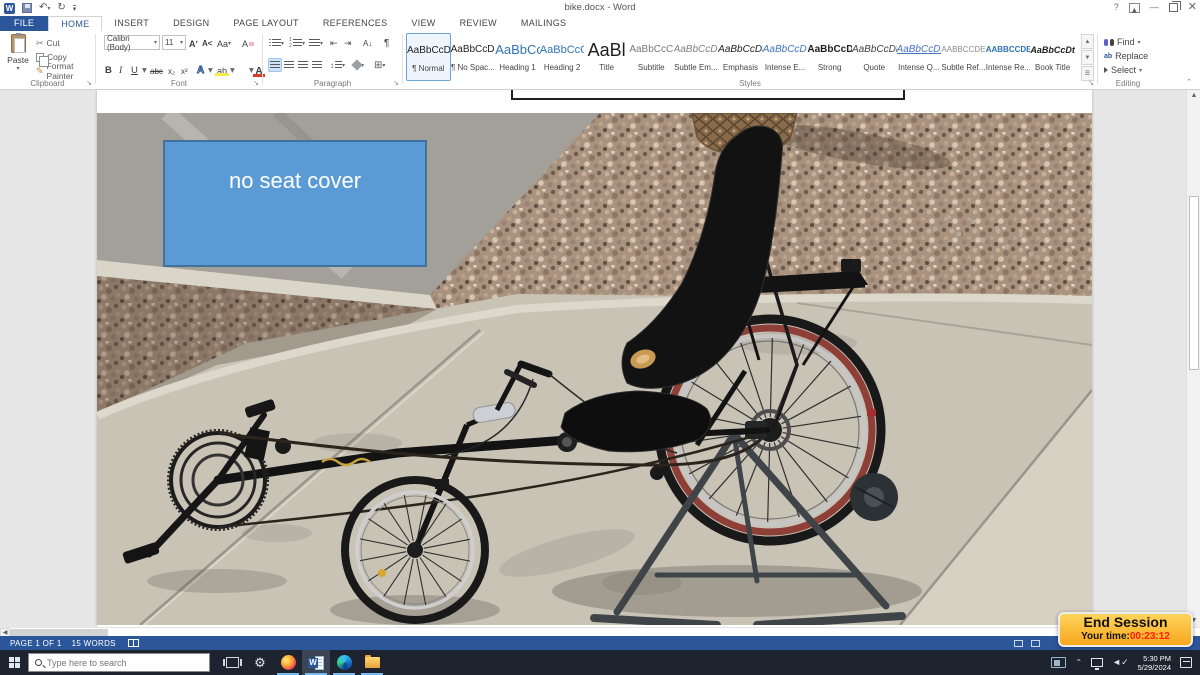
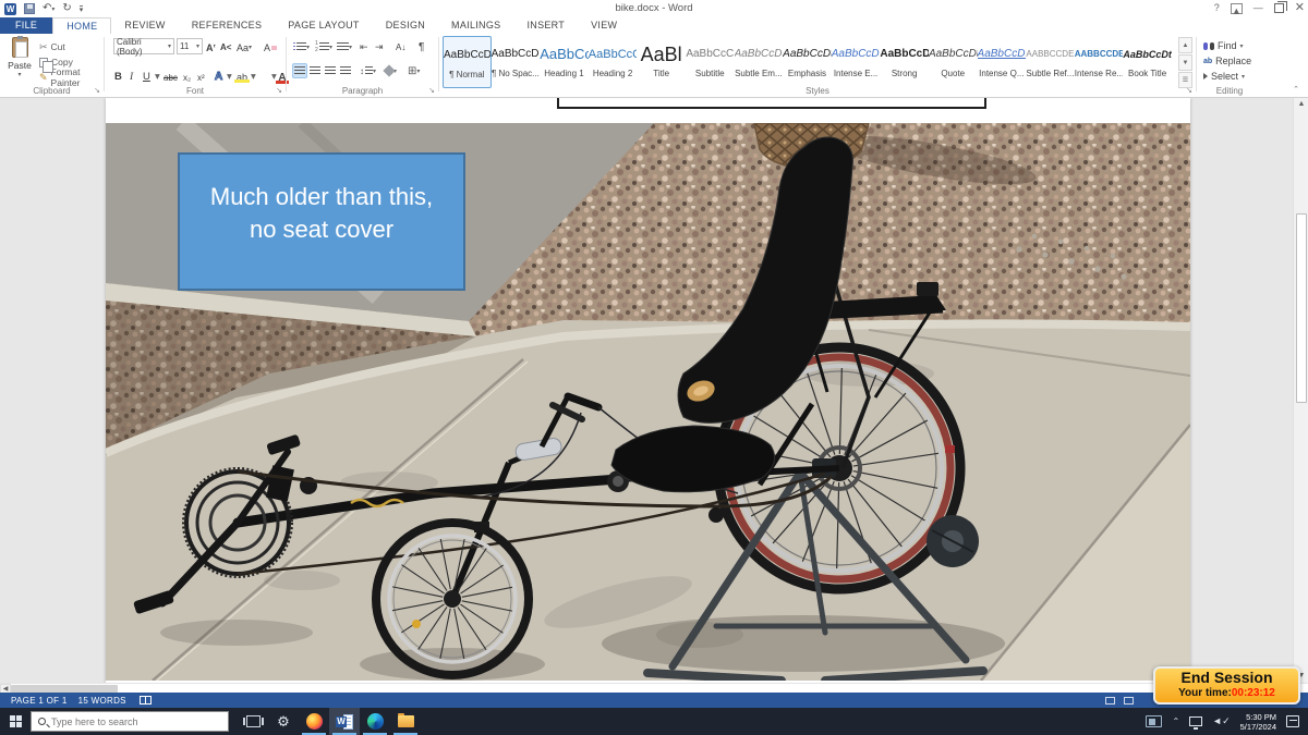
  W
  ↻
  bike.docx - Word
  ?
  ▲
  —
  ✕
  FILE
  HOME
- INSERT
+ REVIEW
- DESIGN
+ REFERENCES
  PAGE LAYOUT
- REFERENCES
+ DESIGN
- VIEW
+ MAILINGS
- REVIEW
+ INSERT
- MAILINGS
+ VIEW
  Paste
  ✂
  Cut
  Copy
  ✎
  Format Painter
  Clipboard
  Calibri (Body)
  11
  Aʽ
  A˂
  Aa
  A
  B
  I
  U
  ▾
  abc
  x₂
  x²
  A
  ▾
  ab
  ▾
  A
  ▾
  Font
  ⇤
  ⇥
  A↓
  ¶
  ↕
  ⊞
  Paragraph
  AaBbCcD
  ¶ Normal
  AaBbCcD
  ¶ No Spac...
  AaBbCc
  Heading 1
  AaBbCcC
  Heading 2
  AaBl
  Title
  AaBbCcC
  Subtitle
  AaBbCcD
  Subtle Em...
  AaBbCcD
  Emphasis
  AaBbCcD
  Intense E...
  AaBbCcD
  Strong
  AaBbCcD
  Quote
  AaBbCcD
  Intense Q...
  AABBCCDE
  Subtle Ref...
  AABBCCDE
  Intense Re...
  AaBbCcDt
  Book Title
  Styles
  Find
  Replace
  Select
  Editing
+ Much older than this,
  no seat cover
  PAGE 1 OF 1
  15 WORDS
  End Session
  Your time:00:23:12
  Type here to search
  ⚙
  W
  ⌃
  ◄✓
  5:30 PM
- 5/29/2024
+ 5/17/2024
